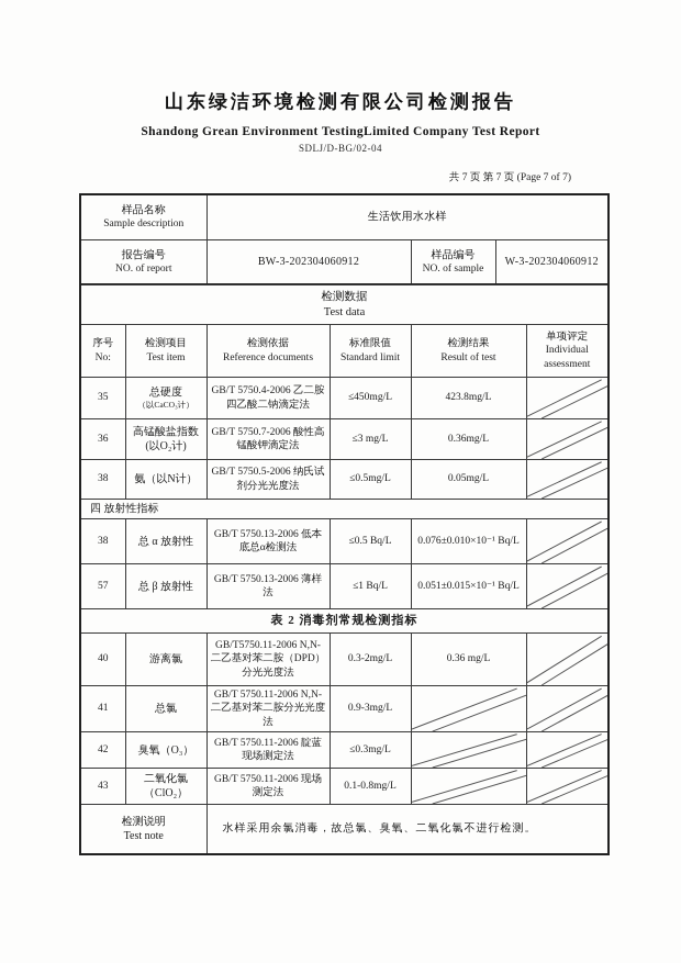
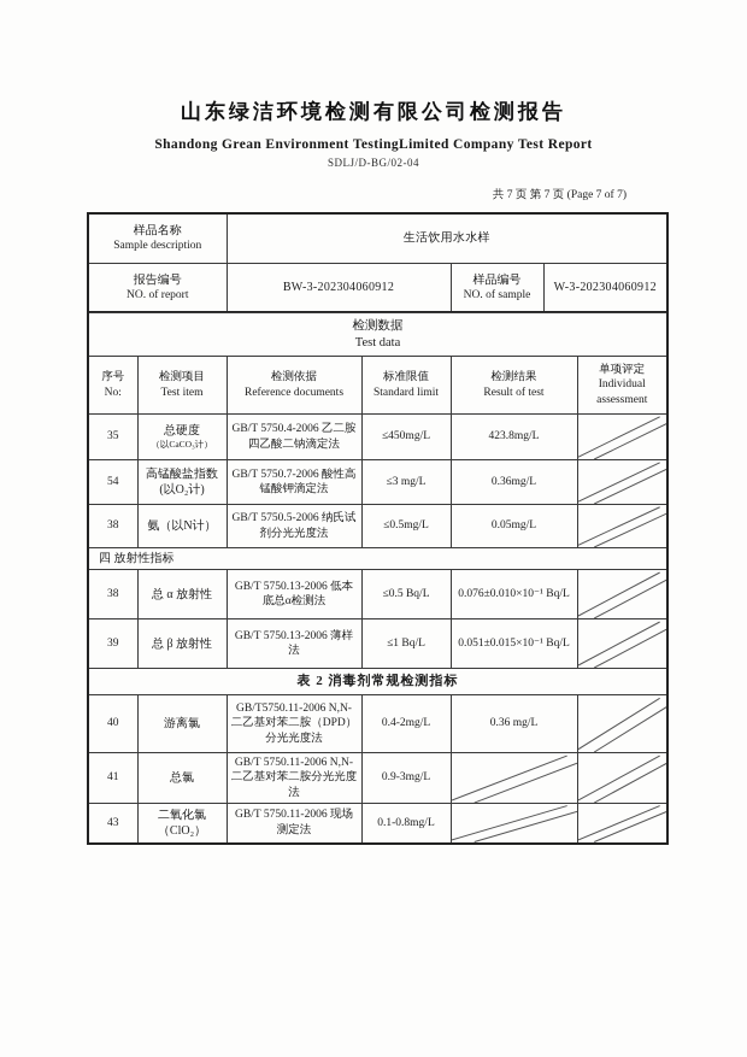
  山东绿洁环境检测有限公司检测报告
  Shandong Grean Environment TestingLimited Company Test Report
  SDLJ/D-BG/02-04
  共 7 页 第 7 页 (Page 7 of 7)
  样品名称 Sample description	生活饮用水水样
  报告编号 NO. of report	BW-3-202304060912	样品编号 NO. of sample	W-3-202304060912
  检测数据 Test data
  序号No:	检测项目Test item	检测依据Reference documents	标准限值Standard limit	检测结果Result of test	单项评定Individualassessment
  35	总硬度（以CaCO₃计）	GB/T 5750.4-2006 乙二胺四乙酸二钠滴定法	≤450mg/L	423.8mg/L
- 36	高锰酸盐指数(以O₂计)	GB/T 5750.7-2006 酸性高锰酸钾滴定法	≤3 mg/L	0.36mg/L
+ 54	高锰酸盐指数(以O₂计)	GB/T 5750.7-2006 酸性高锰酸钾滴定法	≤3 mg/L	0.36mg/L
  38	氨（以N计）	GB/T 5750.5-2006 纳氏试剂分光光度法	≤0.5mg/L	0.05mg/L
  四 放射性指标
  38	总 α 放射性	GB/T 5750.13-2006 低本底总α检测法	≤0.5 Bq/L	0.076±0.010×10⁻¹ Bq/L
- 57	总 β 放射性	GB/T 5750.13-2006 薄样法	≤1 Bq/L	0.051±0.015×10⁻¹ Bq/L
+ 39	总 β 放射性	GB/T 5750.13-2006 薄样法	≤1 Bq/L	0.051±0.015×10⁻¹ Bq/L
  表 2 消毒剂常规检测指标
- 40	游离氯	GB/T5750.11-2006 N,N-二乙基对苯二胺（DPD）分光光度法	0.3-2mg/L	0.36 mg/L
+ 40	游离氯	GB/T5750.11-2006 N,N-二乙基对苯二胺（DPD）分光光度法	0.4-2mg/L	0.36 mg/L
  41	总氯	GB/T 5750.11-2006 N,N-二乙基对苯二胺分光光度法	0.9-3mg/L
- 42	臭氧（O₃）	GB/T 5750.11-2006 靛蓝现场测定法	≤0.3mg/L
  43	二氧化氯（ClO₂）	GB/T 5750.11-2006 现场测定法	0.1-0.8mg/L
- 检测说明 Test note	水样采用余氯消毒，故总氯、臭氧、二氧化氯不进行检测。
